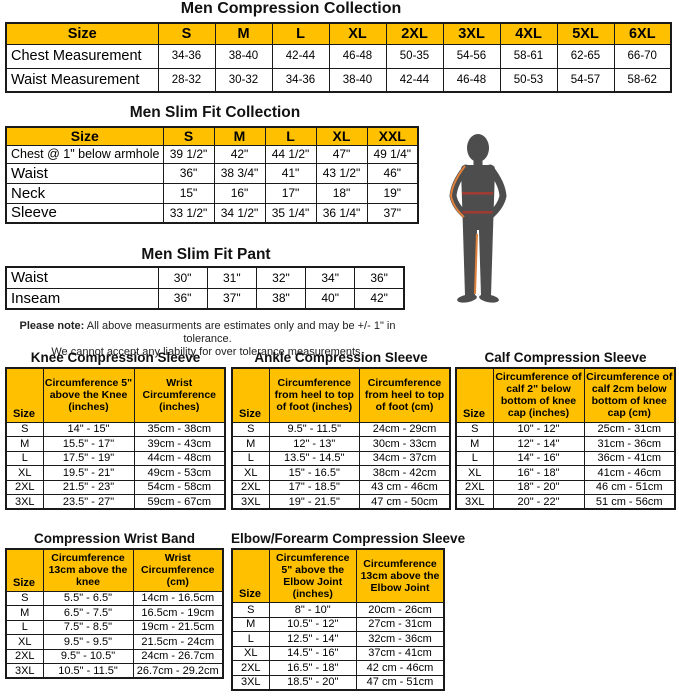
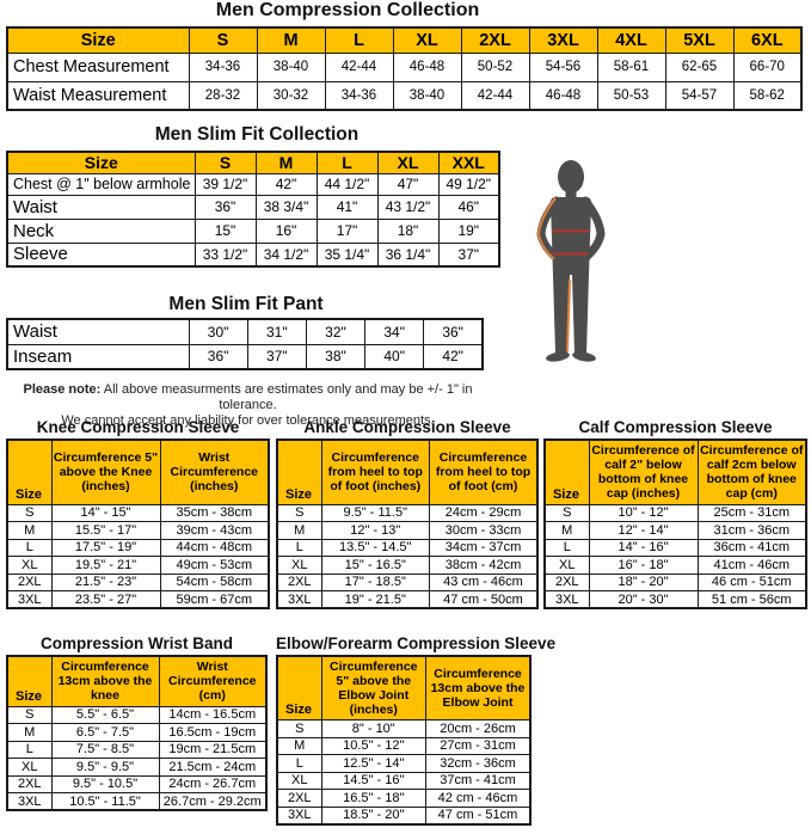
  Men Compression Collection
  Size	S	M	L	XL	2XL	3XL	4XL	5XL	6XL
- Chest Measurement	34-36	38-40	42-44	46-48	50-35	54-56	58-61	62-65	66-70
+ Chest Measurement	34-36	38-40	42-44	46-48	50-52	54-56	58-61	62-65	66-70
  Waist Measurement	28-32	30-32	34-36	38-40	42-44	46-48	50-53	54-57	58-62
  Men Slim Fit Collection
  Size	S	M	L	XL	XXL
- Chest @ 1" below armhole	39 1/2"	42"	44 1/2"	47"	49 1/4"
+ Chest @ 1" below armhole	39 1/2"	42"	44 1/2"	47"	49 1/2"
  Waist	36"	38 3/4"	41"	43 1/2"	46"
  Neck	15"	16"	17"	18"	19"
  Sleeve	33 1/2"	34 1/2"	35 1/4"	36 1/4"	37"
  Men Slim Fit Pant
  Waist	30"	31"	32"	34"	36"
  Inseam	36"	37"	38"	40"	42"
  Please note: All above measurments are estimates only and may be +/- 1" in tolerance.
  We cannot accept any liability for over tolerance measurements.
  Knee Compression Sleeve
  Size	Circumference 5" above the Knee (inches)	Wrist Circumference (inches)
  S	14" - 15"	35cm - 38cm
  M	15.5" - 17"	39cm - 43cm
  L	17.5" - 19"	44cm - 48cm
  XL	19.5" - 21"	49cm - 53cm
  2XL	21.5" - 23"	54cm - 58cm
  3XL	23.5" - 27"	59cm - 67cm
  Ankle Compression Sleeve
  Size	Circumference from heel to top of foot (inches)	Circumference from heel to top of foot (cm)
  S	9.5" - 11.5"	24cm - 29cm
  M	12" - 13"	30cm - 33cm
  L	13.5" - 14.5"	34cm - 37cm
  XL	15" - 16.5"	38cm - 42cm
  2XL	17" - 18.5"	43 cm - 46cm
  3XL	19" - 21.5"	47 cm - 50cm
  Calf Compression Sleeve
  Size	Circumference of calf 2" below bottom of knee cap (inches)	Circumference of calf 2cm below bottom of knee cap (cm)
  S	10" - 12"	25cm - 31cm
  M	12" - 14"	31cm - 36cm
  L	14" - 16"	36cm - 41cm
  XL	16" - 18"	41cm - 46cm
  2XL	18" - 20"	46 cm - 51cm
- 3XL	20" - 22"	51 cm - 56cm
+ 3XL	20" - 30"	51 cm - 56cm
  Compression Wrist Band
  Size	Circumference 13cm above the knee	Wrist Circumference (cm)
  S	5.5" - 6.5"	14cm - 16.5cm
  M	6.5" - 7.5"	16.5cm - 19cm
  L	7.5" - 8.5"	19cm - 21.5cm
  XL	9.5" - 9.5"	21.5cm - 24cm
  2XL	9.5" - 10.5"	24cm - 26.7cm
  3XL	10.5" - 11.5"	26.7cm - 29.2cm
  Elbow/Forearm Compression Sleeve
  Size	Circumference 5" above the Elbow Joint (inches)	Circumference 13cm above the Elbow Joint
  S	8" - 10"	20cm - 26cm
  M	10.5" - 12"	27cm - 31cm
  L	12.5" - 14"	32cm - 36cm
  XL	14.5" - 16"	37cm - 41cm
  2XL	16.5" - 18"	42 cm - 46cm
  3XL	18.5" - 20"	47 cm - 51cm
